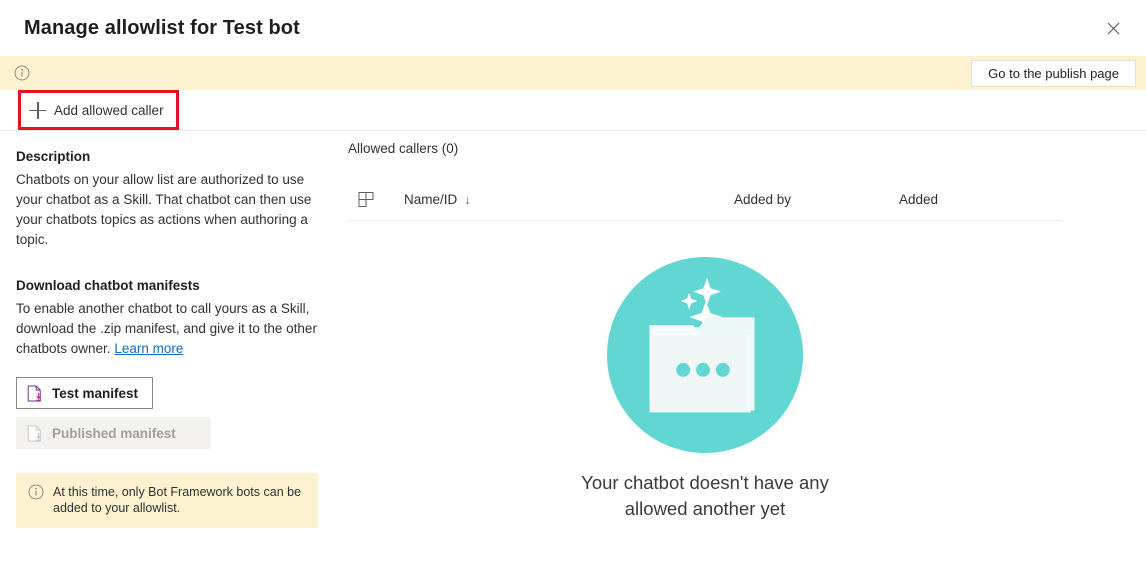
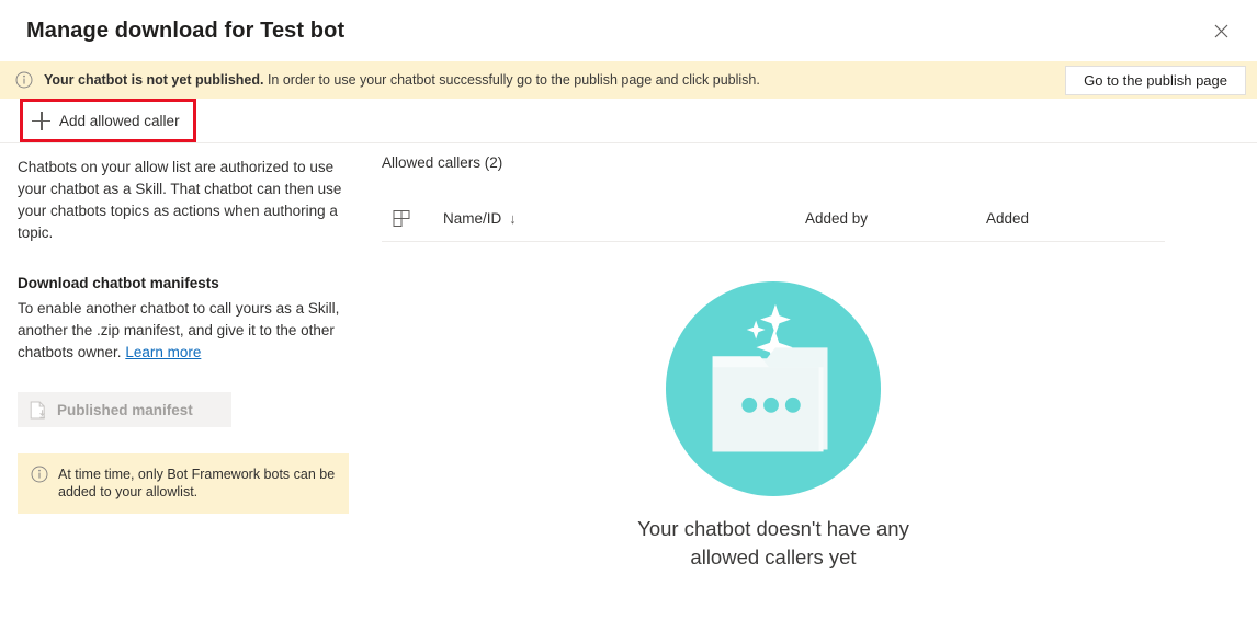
- Manage allowlist for Test bot
+ Manage download for Test bot
+ Your chatbot is not yet published. In order to use your chatbot successfully go to the publish page and click publish.
  Go to the publish page
  Add allowed caller
- Description
  Chatbots on your allow list are authorized to use your chatbot as a Skill. That chatbot can then use your chatbots topics as actions when authoring a topic.
  Download chatbot manifests
- To enable another chatbot to call yours as a Skill, download the .zip manifest, and give it to the other chatbots owner. Learn more
+ To enable another chatbot to call yours as a Skill, another the .zip manifest, and give it to the other chatbots owner. Learn more
- Test manifest
  Published manifest
- At this time, only Bot Framework bots can be added to your allowlist.
+ At time time, only Bot Framework bots can be added to your allowlist.
- Allowed callers (0)
+ Allowed callers (2)
  Name/ID
  ↓
  Added by
  Added
- Your chatbot doesn't have any allowed another yet
+ Your chatbot doesn't have any allowed callers yet
